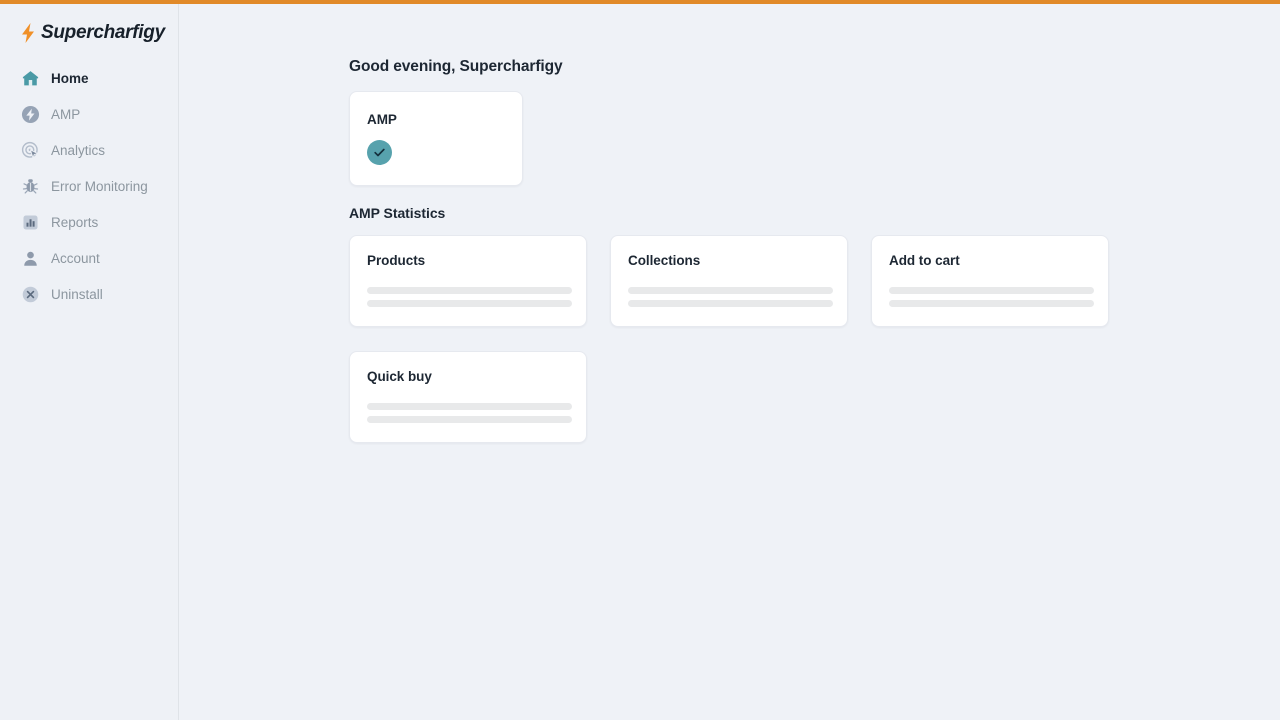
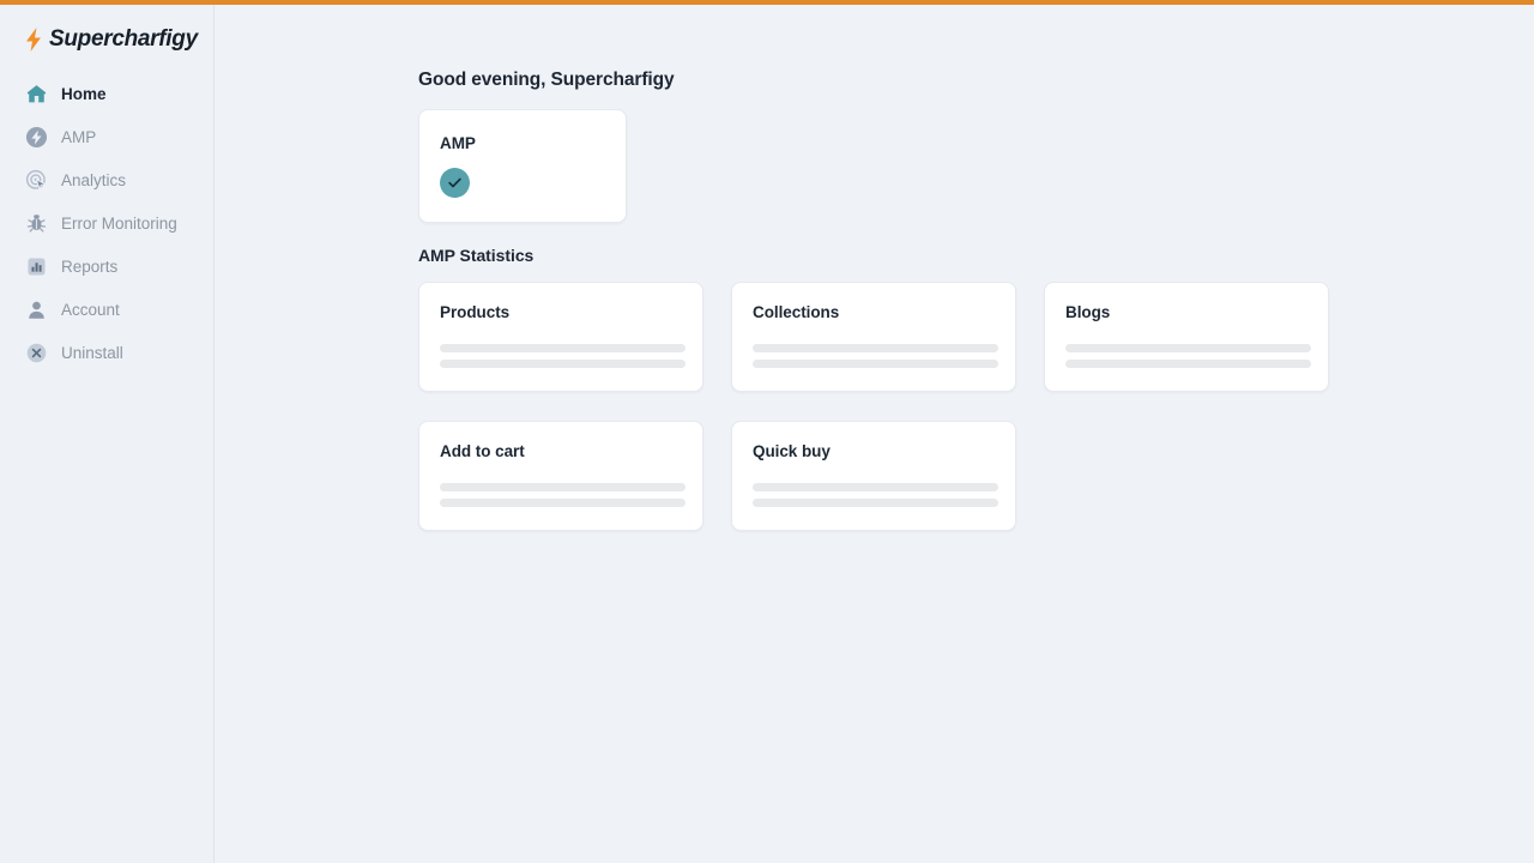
  Supercharfigy
  Home
  AMP
  Analytics
  Error Monitoring
  Reports
  Account
  Uninstall
  Good evening, Supercharfigy
  AMP
  AMP Statistics
  Products
  Collections
+ Blogs
  Add to cart
  Quick buy
